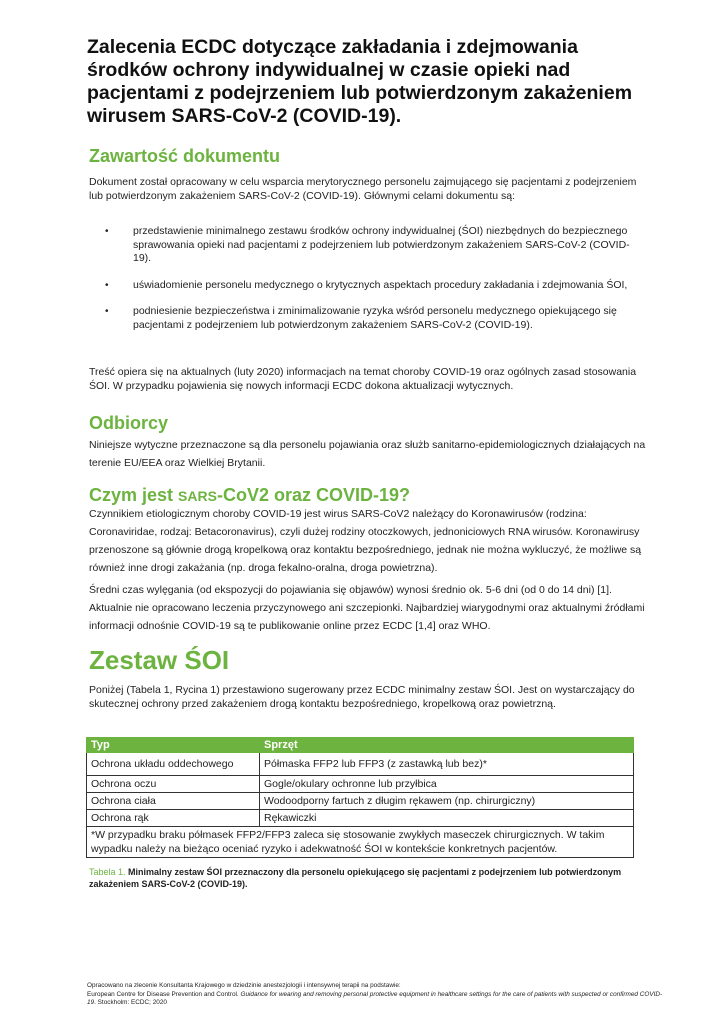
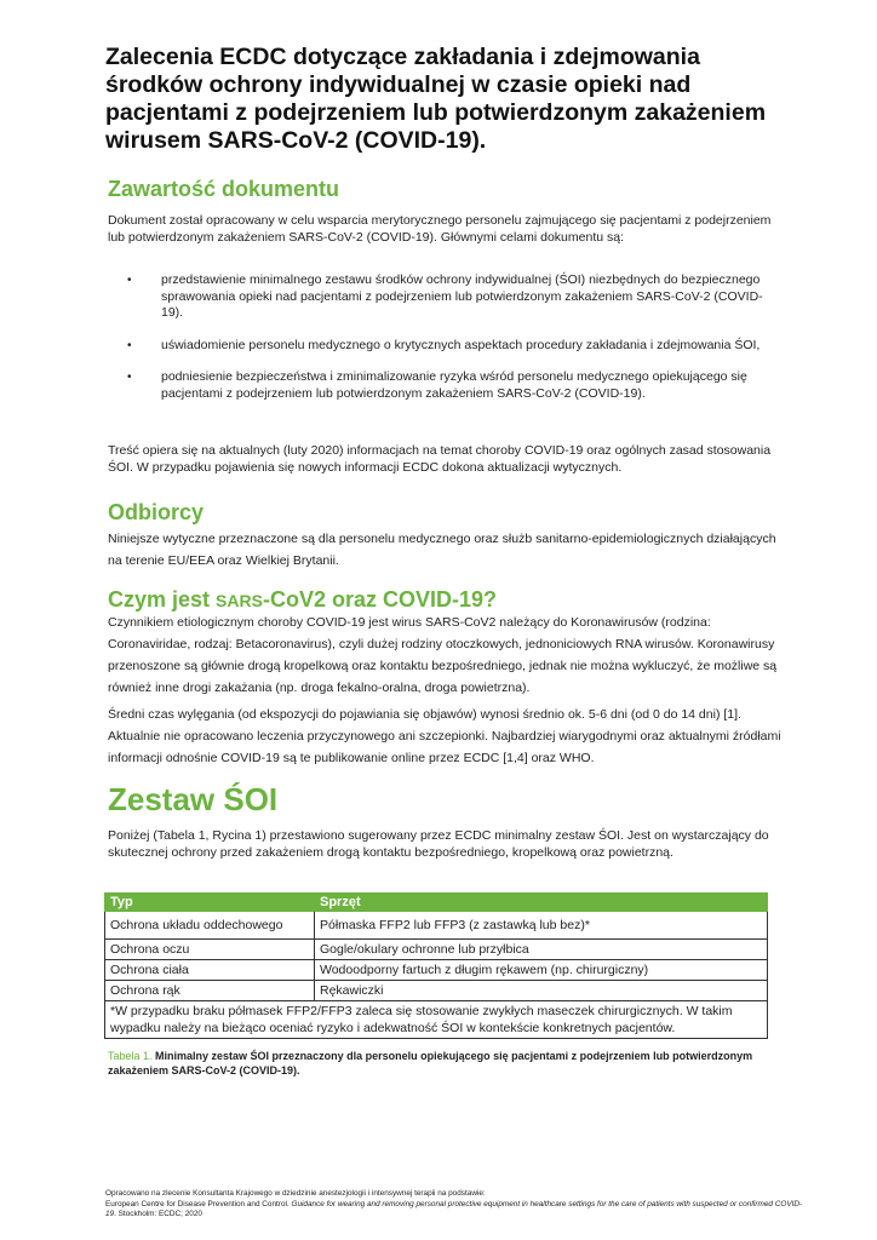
  Zalecenia ECDC dotyczące zakładania i zdejmowania środków ochrony indywidualnej w czasie opieki nad pacjentami z podejrzeniem lub potwierdzonym zakażeniem wirusem SARS-CoV-2 (COVID-19).
  Zawartość dokumentu
  Dokument został opracowany w celu wsparcia merytorycznego personelu zajmującego się pacjentami z podejrzeniem lub potwierdzonym zakażeniem SARS-CoV-2 (COVID-19). Głównymi celami dokumentu są:
  •
  przedstawienie minimalnego zestawu środków ochrony indywidualnej (ŚOI) niezbędnych do bezpiecznego sprawowania opieki nad pacjentami z podejrzeniem lub potwierdzonym zakażeniem SARS-CoV-2 (COVID-19).
  •
  uświadomienie personelu medycznego o krytycznych aspektach procedury zakładania i zdejmowania ŚOI,
  •
  podniesienie bezpieczeństwa i zminimalizowanie ryzyka wśród personelu medycznego opiekującego się pacjentami z podejrzeniem lub potwierdzonym zakażeniem SARS-CoV-2 (COVID-19).
  Treść opiera się na aktualnych (luty 2020) informacjach na temat choroby COVID-19 oraz ogólnych zasad stosowania ŚOI. W przypadku pojawienia się nowych informacji ECDC dokona aktualizacji wytycznych.
  Odbiorcy
- Niniejsze wytyczne przeznaczone są dla personelu pojawiania oraz służb sanitarno-epidemiologicznych działających na terenie EU/EEA oraz Wielkiej Brytanii.
+ Niniejsze wytyczne przeznaczone są dla personelu medycznego oraz służb sanitarno-epidemiologicznych działających na terenie EU/EEA oraz Wielkiej Brytanii.
  Czym jest SARS-CoV2 oraz COVID-19?
  Czynnikiem etiologicznym choroby COVID-19 jest wirus SARS-CoV2 należący do Koronawirusów (rodzina: Coronaviridae, rodzaj: Betacoronavirus), czyli dużej rodziny otoczkowych, jednoniciowych RNA wirusów. Koronawirusy przenoszone są głównie drogą kropelkową oraz kontaktu bezpośredniego, jednak nie można wykluczyć, że możliwe są również inne drogi zakażania (np. droga fekalno-oralna, droga powietrzna).
  Średni czas wylęgania (od ekspozycji do pojawiania się objawów) wynosi średnio ok. 5-6 dni (od 0 do 14 dni) [1]. Aktualnie nie opracowano leczenia przyczynowego ani szczepionki. Najbardziej wiarygodnymi oraz aktualnymi źródłami informacji odnośnie COVID-19 są te publikowanie online przez ECDC [1,4] oraz WHO.
  Zestaw ŚOI
  Poniżej (Tabela 1, Rycina 1) przestawiono sugerowany przez ECDC minimalny zestaw ŚOI. Jest on wystarczający do skutecznej ochrony przed zakażeniem drogą kontaktu bezpośredniego, kropelkową oraz powietrzną.
  Typ	Sprzęt
  Ochrona układu oddechowego	Półmaska FFP2 lub FFP3 (z zastawką lub bez)*
  Ochrona oczu	Gogle/okulary ochronne lub przyłbica
  Ochrona ciała	Wodoodporny fartuch z długim rękawem (np. chirurgiczny)
  Ochrona rąk	Rękawiczki
  *W przypadku braku półmasek FFP2/FFP3 zaleca się stosowanie zwykłych maseczek chirurgicznych. W takim wypadku należy na bieżąco oceniać ryzyko i adekwatność ŚOI w kontekście konkretnych pacjentów.
  Tabela 1. Minimalny zestaw ŚOI przeznaczony dla personelu opiekującego się pacjentami z podejrzeniem lub potwierdzonym zakażeniem SARS-CoV-2 (COVID-19).
